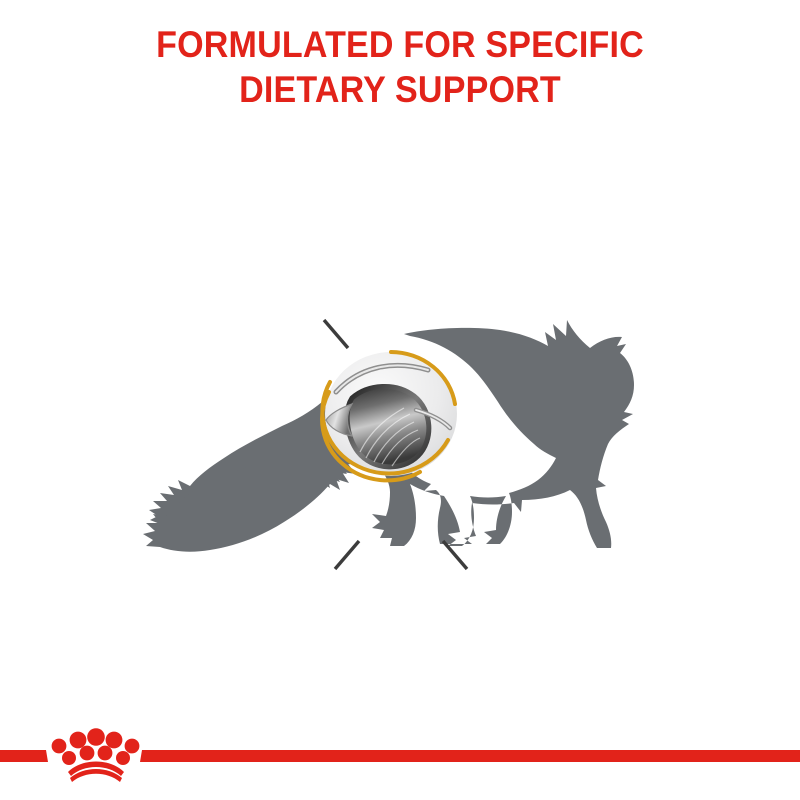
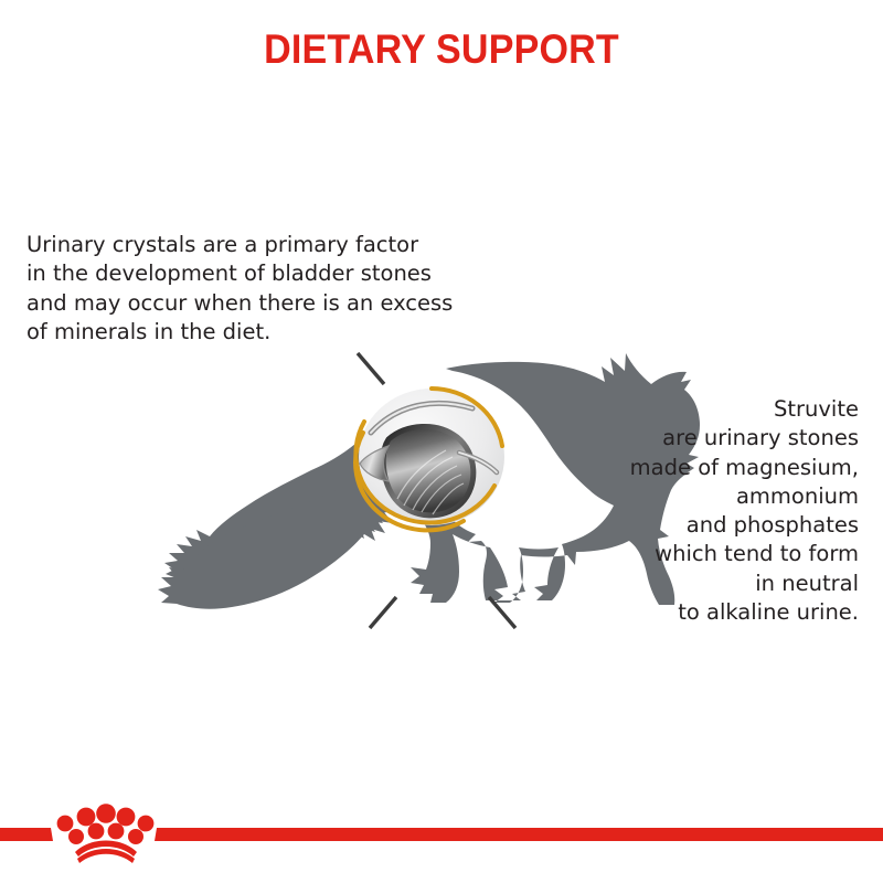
- FORMULATED FOR SPECIFIC
  DIETARY SUPPORT
+ Urinary crystals are a primary factor
+ in the development of bladder stones
+ and may occur when there is an excess
+ of minerals in the diet.
+ Struvite
+ are urinary stones
+ made of magnesium,
+ ammonium
+ and phosphates
+ which tend to form
+ in neutral
+ to alkaline urine.
